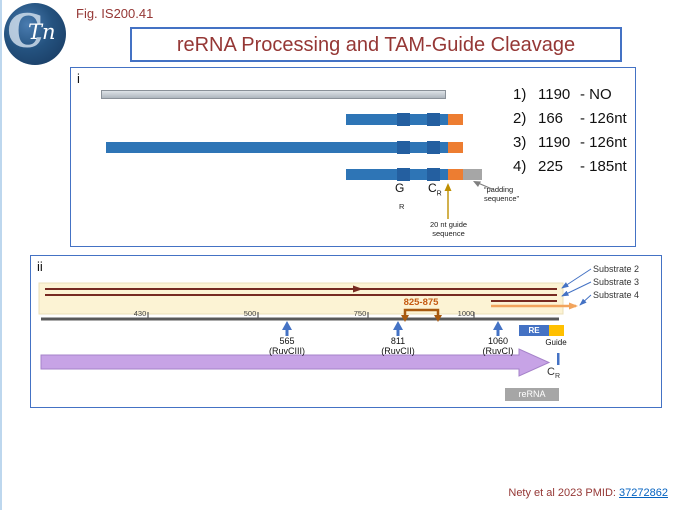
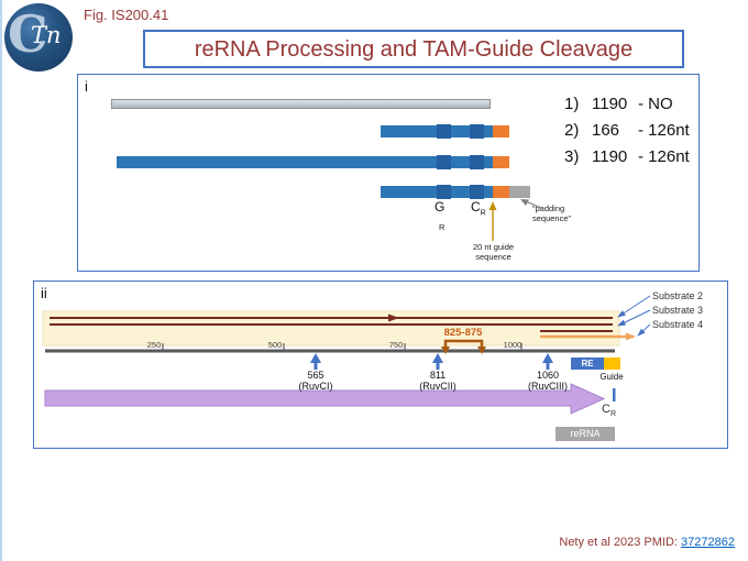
  C
  Tn
  Fig. IS200.41
  reRNA Processing and TAM-Guide Cleavage
  i
  G
  R
  “padding
  sequence”
  20 nt guide
  sequence
  1)
  1190
  - NO
  2)
  166
  - 126nt
  3)
  1190
  - 126nt
- 4)
- 225
- - 185nt
  ii
  Substrate 2
  Substrate 3
  Substrate 4
  825-875
- 430
+ 250
  500
  750
  1000
  565
- (RuvCIII)
+ (RuvCI)
  811
  (RuvCII)
  1060
- (RuvCI)
+ (RuvCIII)
  RE
  Guide
  reRNA
  Nety et al 2023 PMID: 37272862
